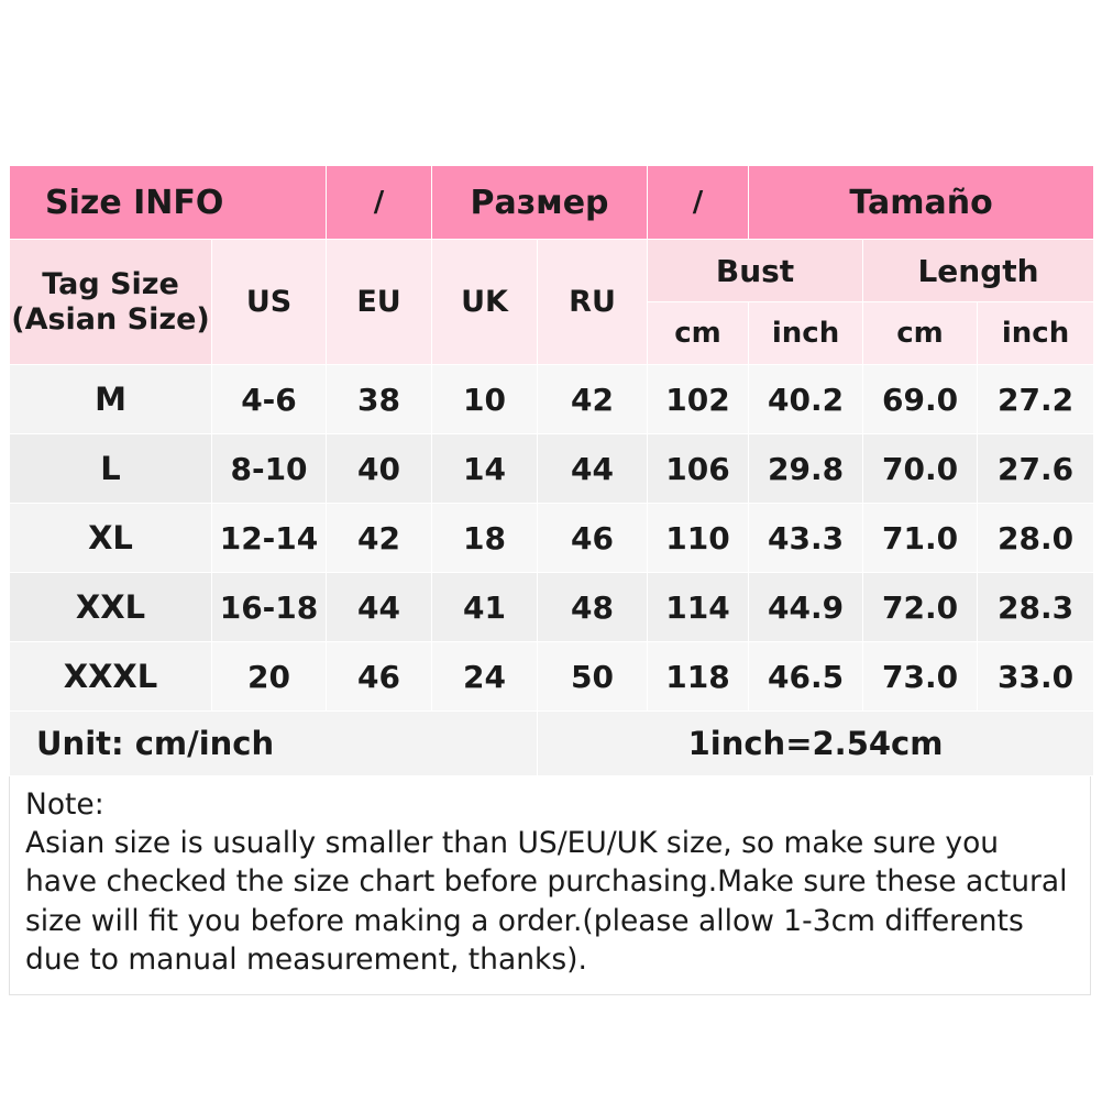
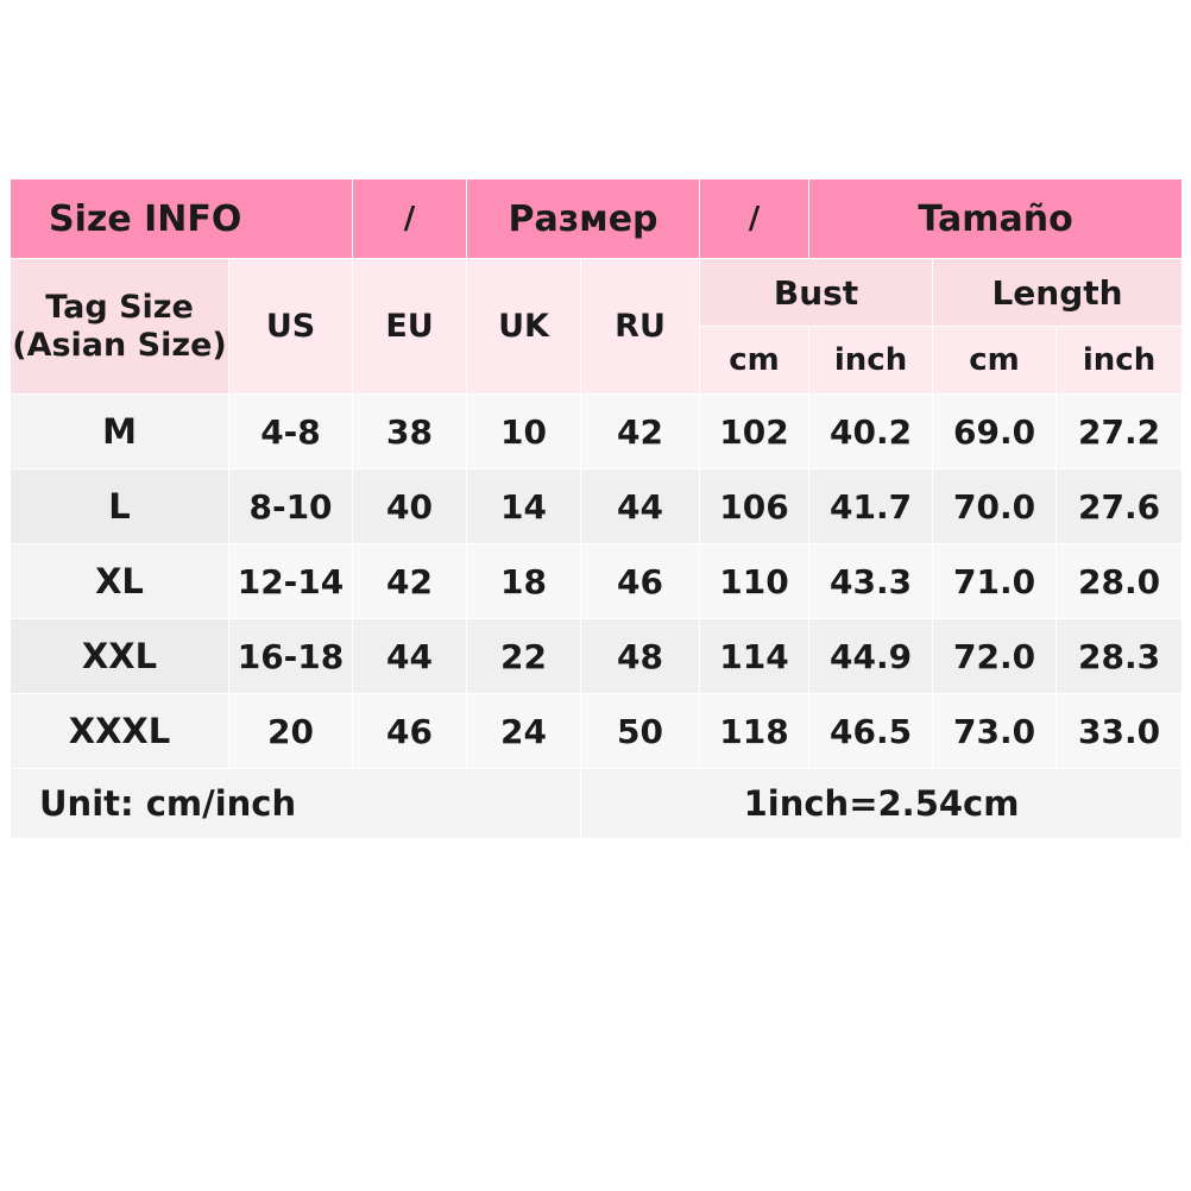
  Size INFO	/	Размер	/	Tamaño
  Tag Size (Asian Size)	US	EU	UK	RU	Bust	Length
  cm	inch	cm	inch
- M	4-6	38	10	42	102	40.2	69.0	27.2
+ M	4-8	38	10	42	102	40.2	69.0	27.2
- L	8-10	40	14	44	106	29.8	70.0	27.6
+ L	8-10	40	14	44	106	41.7	70.0	27.6
  XL	12-14	42	18	46	110	43.3	71.0	28.0
- XXL	16-18	44	41	48	114	44.9	72.0	28.3
+ XXL	16-18	44	22	48	114	44.9	72.0	28.3
  XXXL	20	46	24	50	118	46.5	73.0	33.0
  Unit: cm/inch	1inch=2.54cm
- Note:
- Asian size is usually smaller than US/EU/UK size, so make sure you have checked the size chart before purchasing.Make sure these actural size will fit you before making a order.(please allow 1-3cm differents due to manual measurement, thanks).
